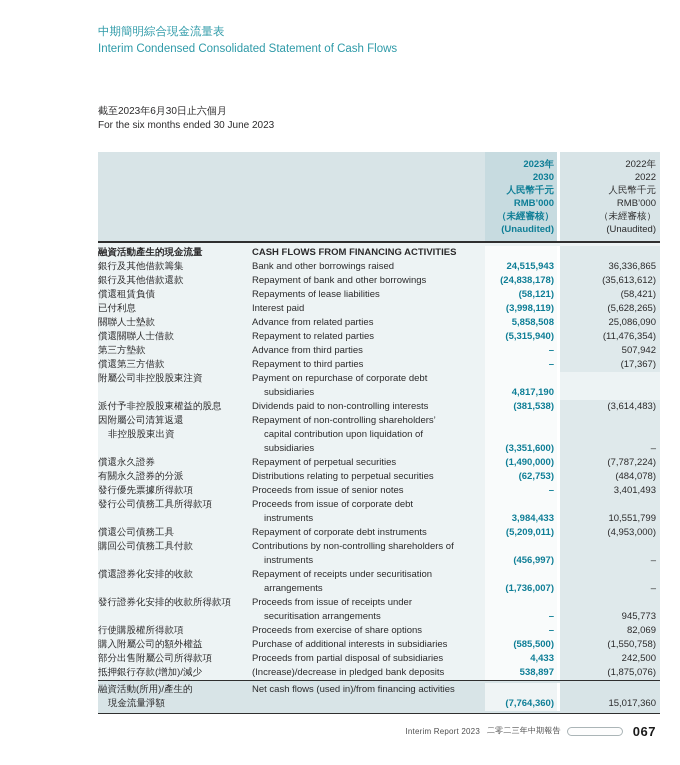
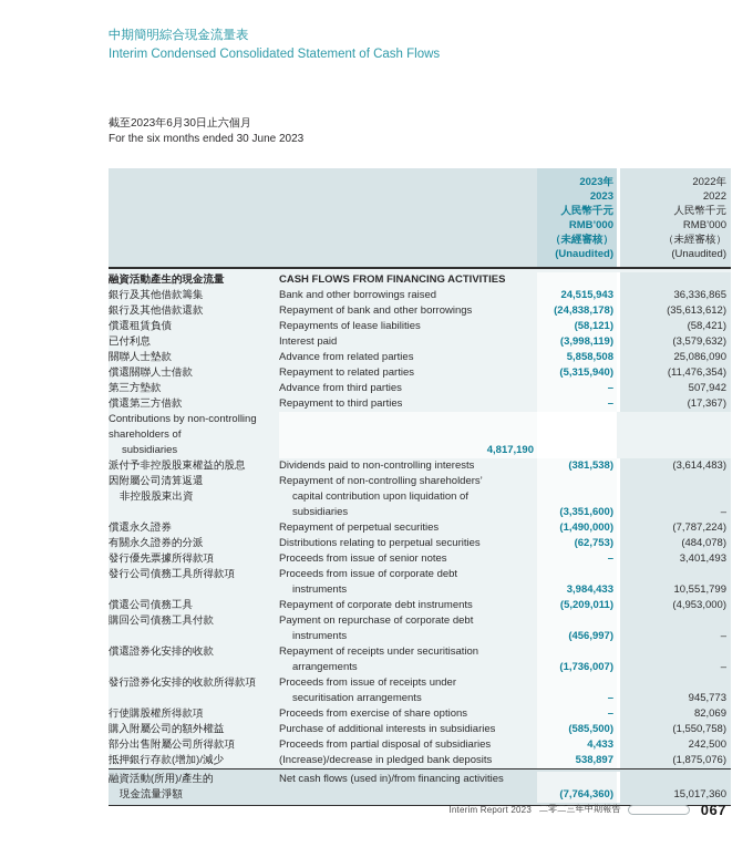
  中期簡明綜合現金流量表
  Interim Condensed Consolidated Statement of Cash Flows
  截至2023年6月30日止六個月
  For the six months ended 30 June 2023
  2023年
- 2030
+ 2023
  人民幣千元
  RMB’000
  （未經審核）
  (Unaudited)
  2022年
  2022
  人民幣千元
  RMB’000
  （未經審核）
  (Unaudited)
  融資活動產生的現金流量
  CASH FLOWS FROM FINANCING ACTIVITIES
  銀行及其他借款籌集
  Bank and other borrowings raised
  24,515,943
  36,336,865
  銀行及其他借款還款
  Repayment of bank and other borrowings
  (24,838,178)
  (35,613,612)
  償還租賃負債
  Repayments of lease liabilities
  (58,121)
  (58,421)
  已付利息
  Interest paid
  (3,998,119)
- (5,628,265)
+ (3,579,632)
  關聯人士墊款
  Advance from related parties
  5,858,508
  25,086,090
  償還關聯人士借款
  Repayment to related parties
  (5,315,940)
  (11,476,354)
  第三方墊款
  Advance from third parties
  –
  507,942
  償還第三方借款
  Repayment to third parties
  –
  (17,367)
- 附屬公司非控股股東注資
- Payment on repurchase of corporate debt
+ Contributions by non-controlling shareholders of
  subsidiaries
  4,817,190
  派付予非控股股東權益的股息
  Dividends paid to non-controlling interests
  (381,538)
  (3,614,483)
  因附屬公司清算返還
  非控股股東出資
  Repayment of non-controlling shareholders’
  capital contribution upon liquidation of
  subsidiaries
  (3,351,600)
  –
  償還永久證券
  Repayment of perpetual securities
  (1,490,000)
  (7,787,224)
  有關永久證券的分派
  Distributions relating to perpetual securities
  (62,753)
  (484,078)
  發行優先票據所得款項
  Proceeds from issue of senior notes
  –
  3,401,493
  發行公司債務工具所得款項
  Proceeds from issue of corporate debt
  instruments
  3,984,433
  10,551,799
  償還公司債務工具
  Repayment of corporate debt instruments
  (5,209,011)
  (4,953,000)
  購回公司債務工具付款
- Contributions by non-controlling shareholders of
+ Payment on repurchase of corporate debt
  instruments
  (456,997)
  –
  償還證券化安排的收款
  Repayment of receipts under securitisation
  arrangements
  (1,736,007)
  –
  發行證券化安排的收款所得款項
  Proceeds from issue of receipts under
  securitisation arrangements
  –
  945,773
  行使購股權所得款項
  Proceeds from exercise of share options
  –
  82,069
  購入附屬公司的額外權益
  Purchase of additional interests in subsidiaries
  (585,500)
  (1,550,758)
  部分出售附屬公司所得款項
  Proceeds from partial disposal of subsidiaries
  4,433
  242,500
  抵押銀行存款(增加)/減少
  (Increase)/decrease in pledged bank deposits
  538,897
  (1,875,076)
  融資活動(所用)/產生的
  現金流量淨額
  Net cash flows (used in)/from financing activities
  (7,764,360)
  15,017,360
  Interim Report 2023
  二零二三年中期報告
  067
